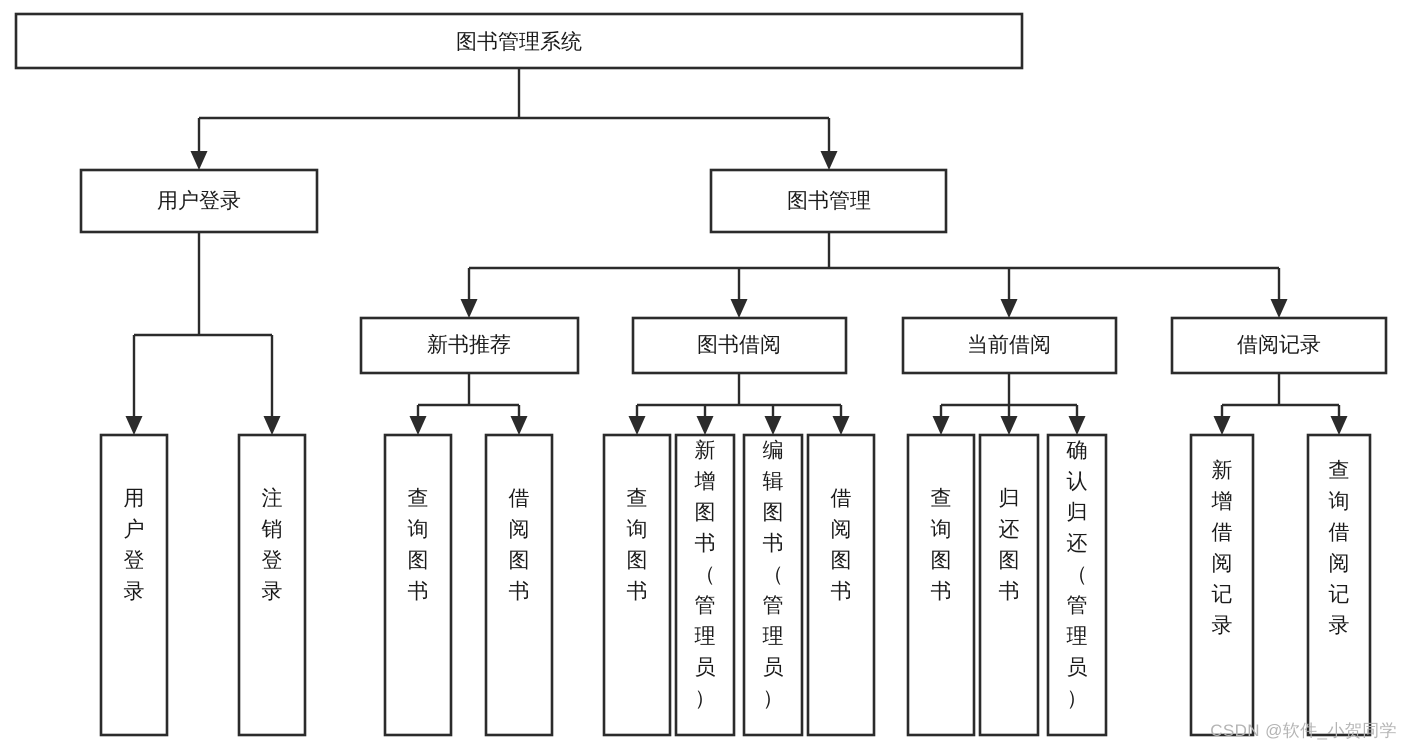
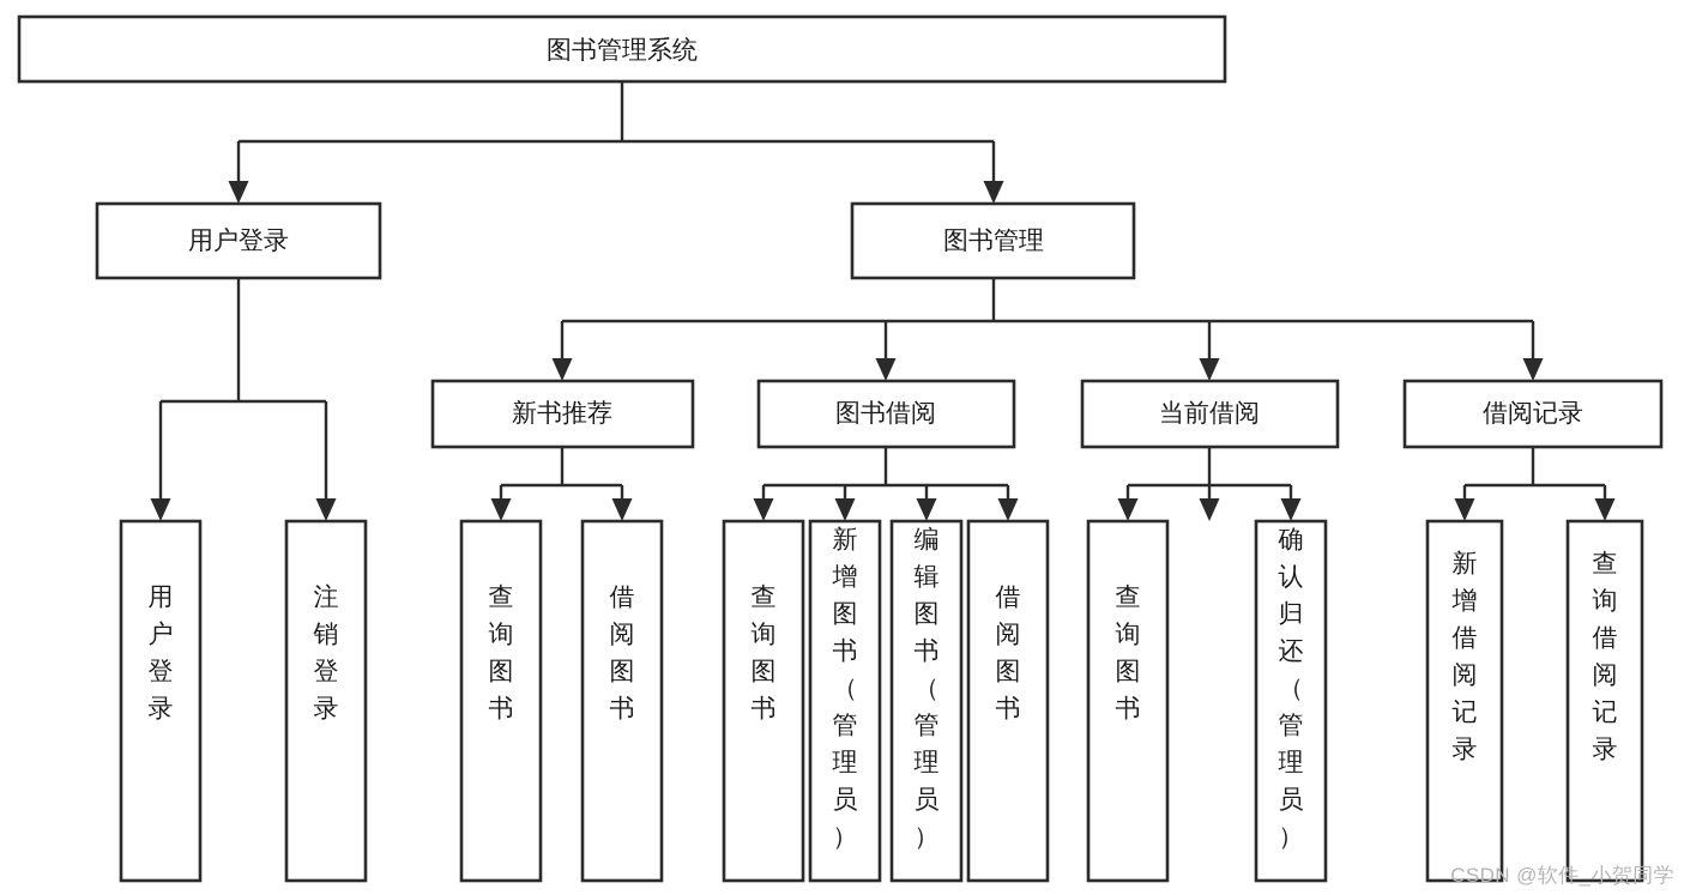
  图书管理系统
  用户登录
  图书管理
  新书推荐
  图书借阅
  当前借阅
  借阅记录
  用户登录
  注销登录
  查询图书
  借阅图书
  查询图书
  新增图书（管理员）
  编辑图书（管理员）
  借阅图书
  查询图书
- 归还图书
  确认归还（管理员）
  新增借阅记录
  查询借阅记录
  CSDN @软件_小贺同学
